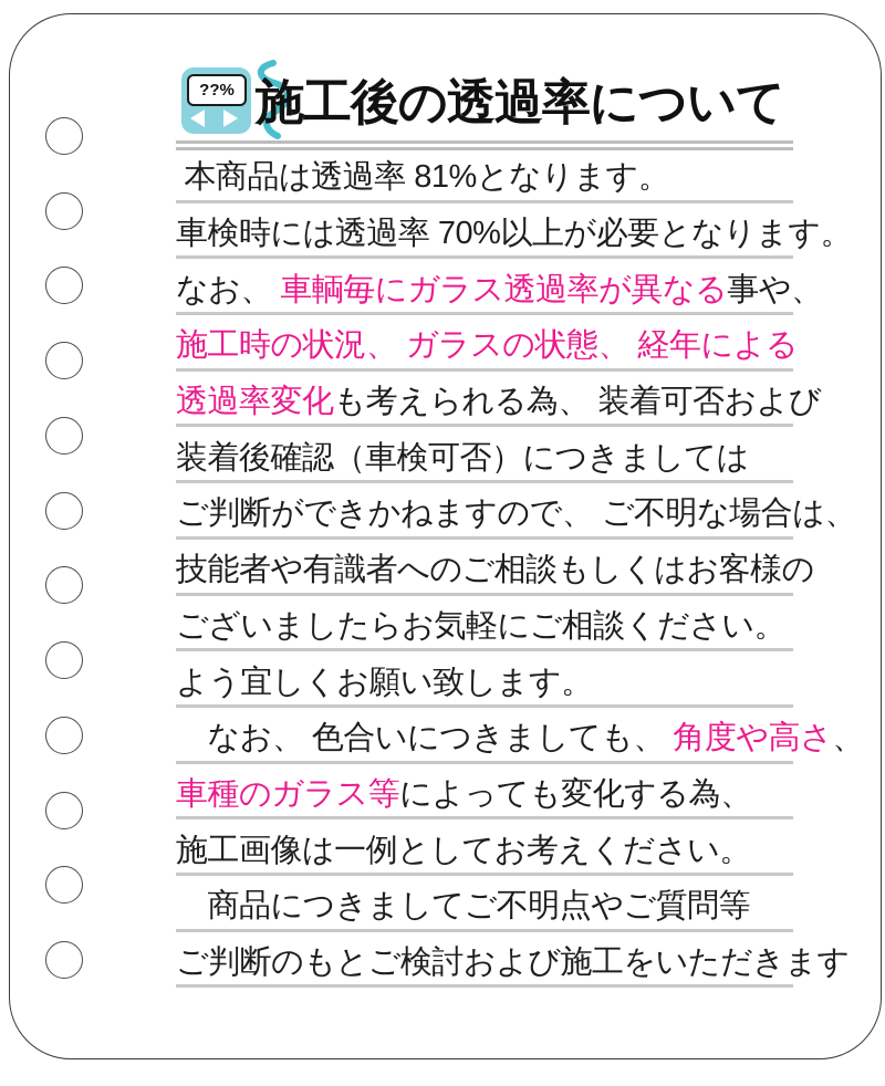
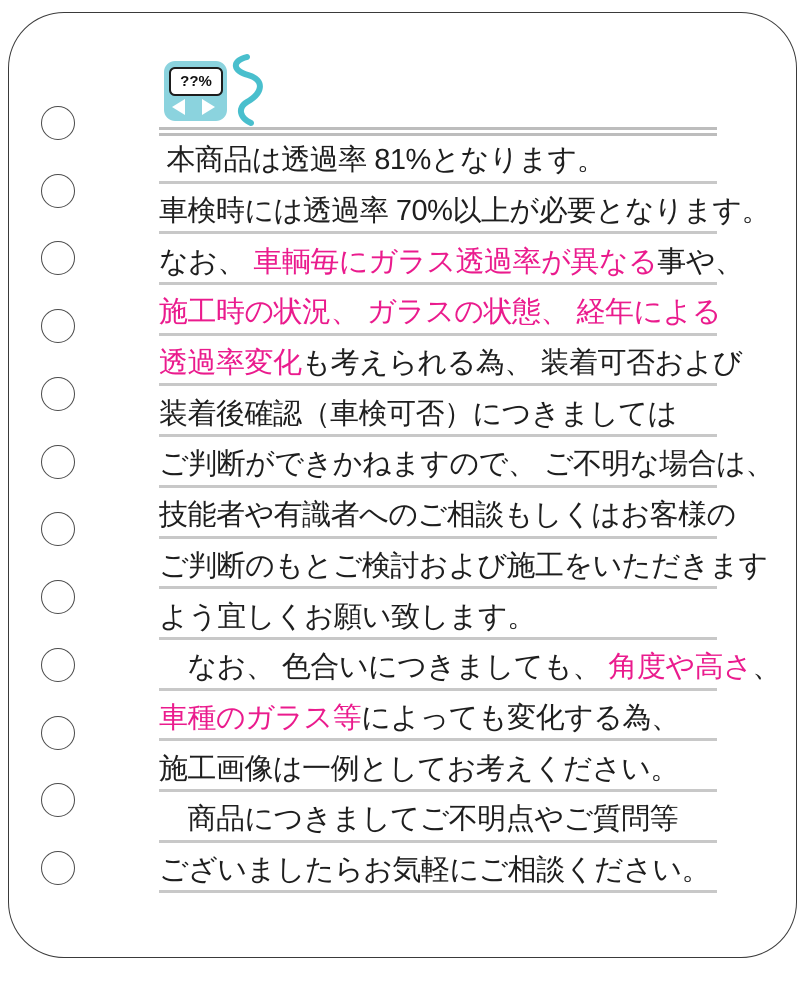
  ??%
- 施工後の透過率について
  本商品は透過率 81%となります。
  車検時には透過率 70%以上が必要となります。
  なお、 車輌毎にガラス透過率が異なる事や、
  施工時の状況、 ガラスの状態、 経年による
  透過率変化も考えられる為、 装着可否および
  装着後確認（車検可否）につきましては
  ご判断ができかねますので、 ご不明な場合は、
  技能者や有識者へのご相談もしくはお客様の
- ございましたらお気軽にご相談ください。
+ ご判断のもとご検討および施工をいただきます
  よう宜しくお願い致します。
  なお、 色合いにつきましても、 角度や高さ、
  車種のガラス等によっても変化する為、
  施工画像は一例としてお考えください。
  商品につきましてご不明点やご質問等
- ご判断のもとご検討および施工をいただきます
+ ございましたらお気軽にご相談ください。
